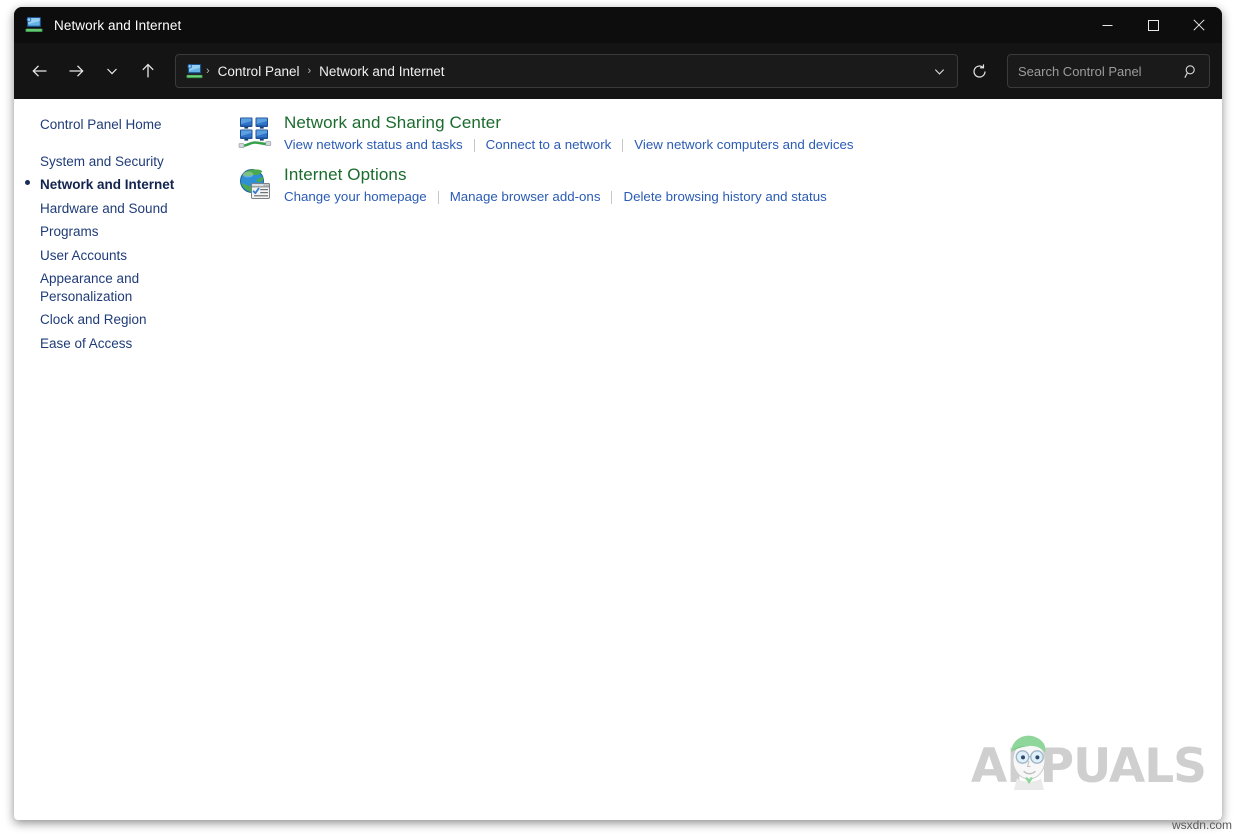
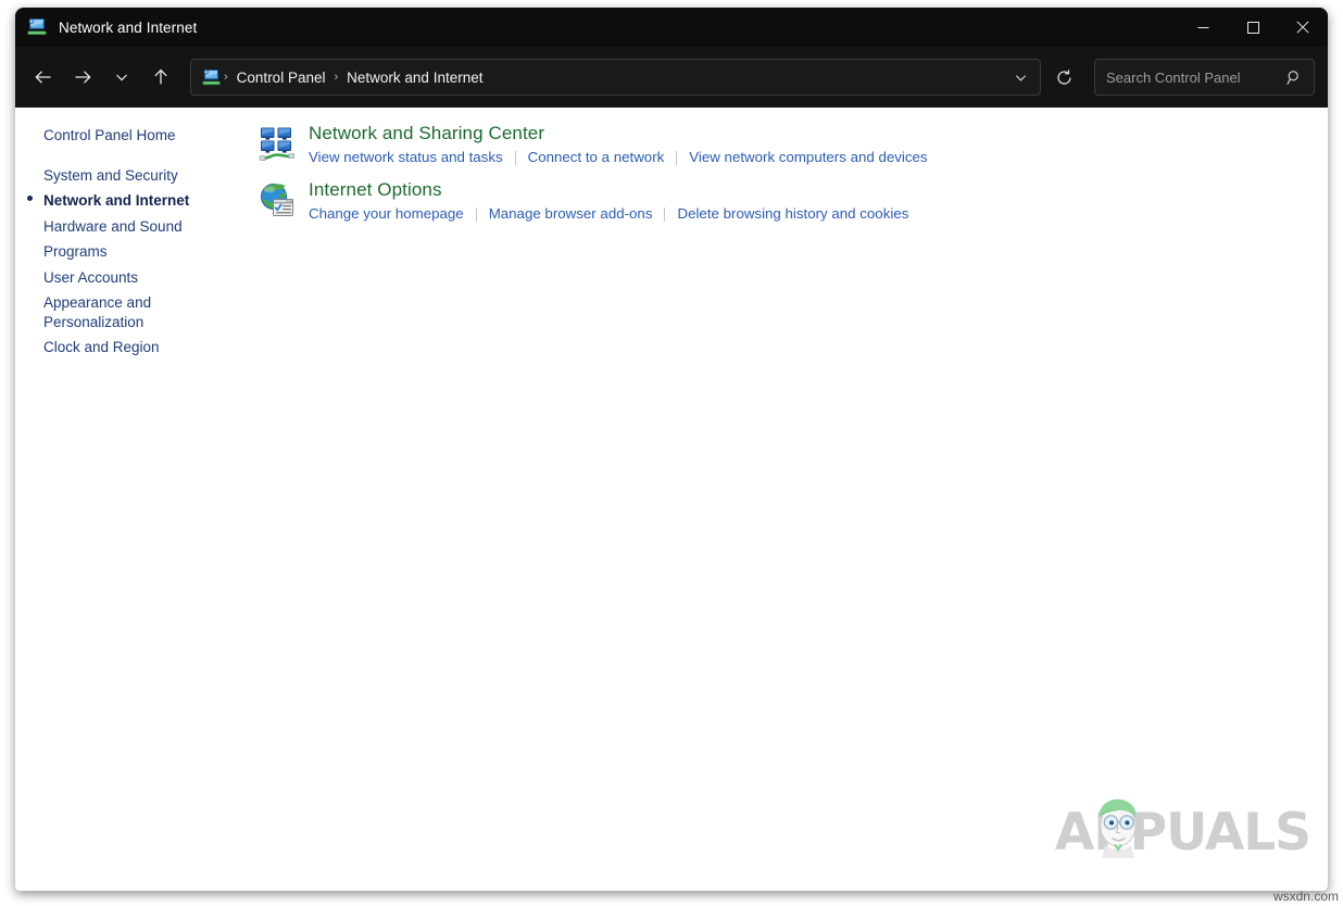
  Network and Internet
  ›
  Control Panel
  ›
  Network and Internet
  Search Control Panel
  Control Panel Home
  System and Security
  Network and Internet
  Hardware and Sound
  Programs
  User Accounts
  Appearance and Personalization
  Clock and Region
- Ease of Access
  Network and Sharing Center
  View network status and tasks
  Connect to a network
  View network computers and devices
  Internet Options
  Change your homepage
  Manage browser add-ons
- Delete browsing history and status
+ Delete browsing history and cookies
  APUALS
  wsxdn.com
